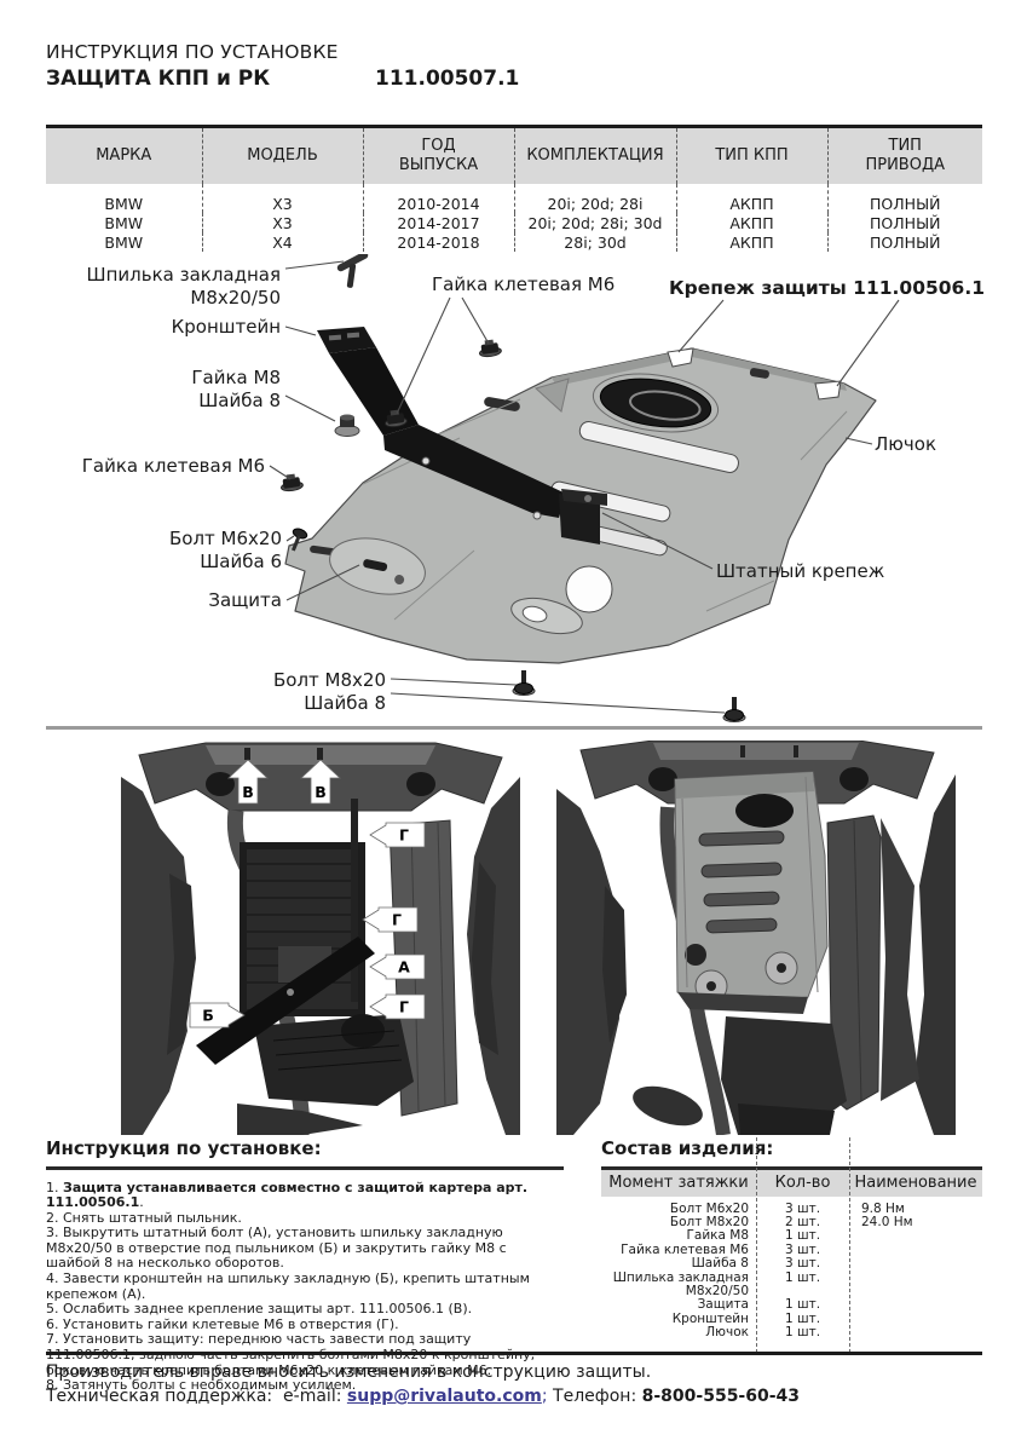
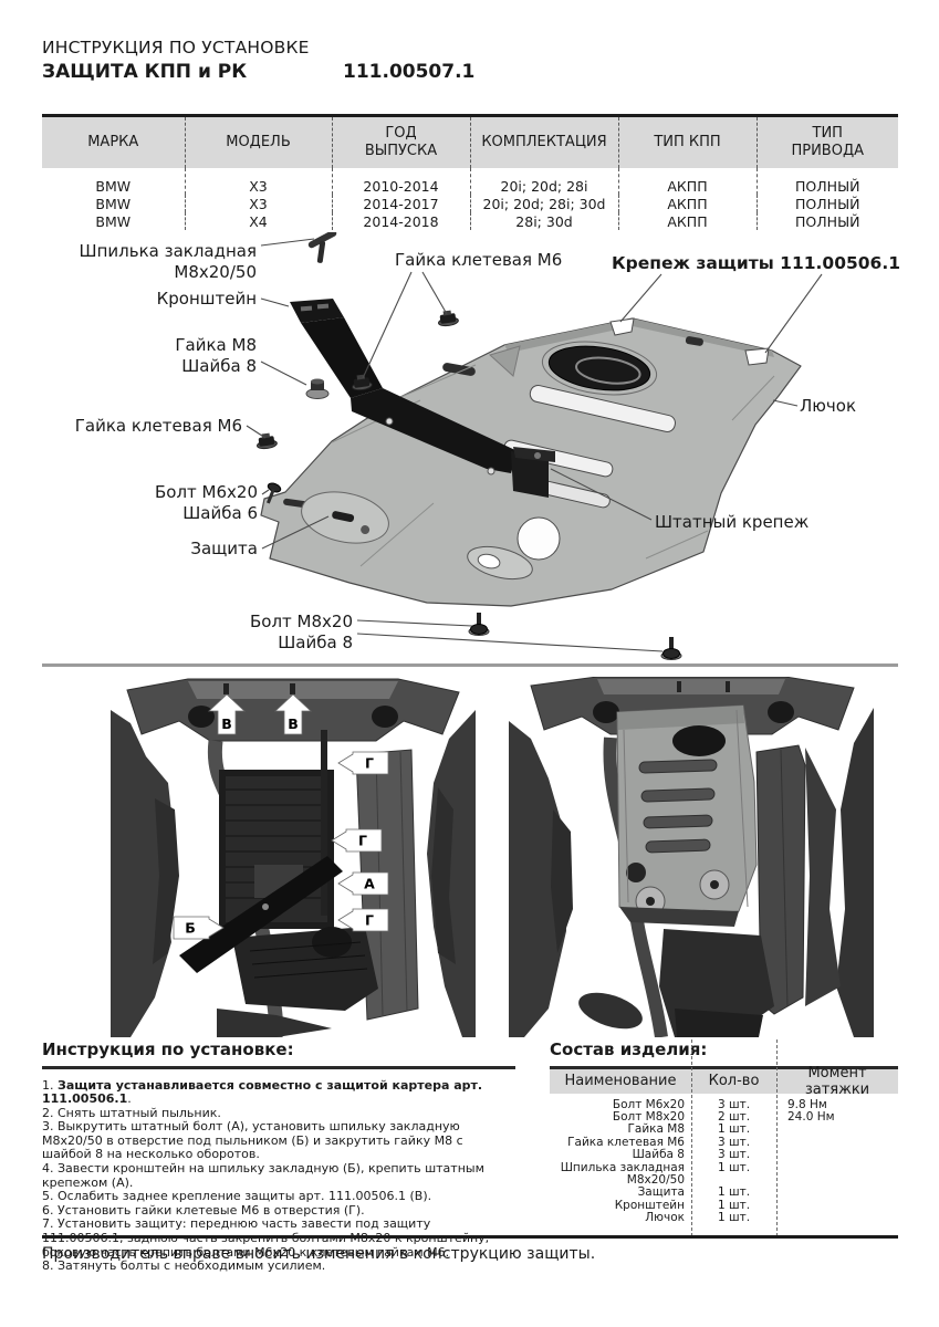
  ИНСТРУКЦИЯ ПО УСТАНОВКЕ
  ЗАЩИТА КПП и РК
  111.00507.1
  МАРКА	МОДЕЛЬ	ГОД ВЫПУСКА	КОМПЛЕКТАЦИЯ	ТИП КПП	ТИП ПРИВОДА
  BMW	X3	2010-2014	20i; 20d; 28i	АКПП	ПОЛНЫЙ
  BMW	X3	2014-2017	20i; 20d; 28i; 30d	АКПП	ПОЛНЫЙ
  BMW	X4	2014-2018	28i; 30d	АКПП	ПОЛНЫЙ
  Шпилька закладная М8х20/50
  Гайка клетевая М6
  Кронштейн
  Гайка М8 Шайба 8
  Гайка клетевая М6
  Болт М6х20 Шайба 6
  Защита
  Болт М8х20 Шайба 8
  Крепеж защиты 111.00506.1
  Лючок
  Штатный крепеж
  В
  В
  Г
  Г
  А
  Г
  Б
  Инструкция по установке:
  1. Защита устанавливается совместно с защитой картера арт. 111.00506.1.
  2. Снять штатный пыльник.
  3. Выкрутить штатный болт (А), установить шпильку закладную М8х20/50 в отверстие под пыльником (Б) и закрутить гайку М8 с шайбой 8 на несколько оборотов.
  4. Завести кронштейн на шпильку закладную (Б), крепить штатным крепежом (А).
  5. Ослабить заднее крепление защиты арт. 111.00506.1 (В).
  6. Установить гайки клетевые М6 в отверстия (Г).
  8. Затянуть болты с необходимым усилием.
  Состав изделия:
- Момент затяжки
+ Наименование
  Кол-во
- Наименование
+ Момент затяжки
  Болт М6х20
  3 шт.
  9.8 Нм
  Болт М8х20
  2 шт.
  24.0 Нм
  Гайка М8
  1 шт.
  Гайка клетевая М6
  3 шт.
  Шайба 8
  3 шт.
  Шпилька закладная М8х20/50
  1 шт.
  Защита
  1 шт.
  Кронштейн
  1 шт.
  Лючок
  1 шт.
  Производитель вправе вносить изменения в конструкцию защиты.
- Техническая поддержка: e-mail: supp@rivalauto.com; Телефон: 8-800-555-60-43
